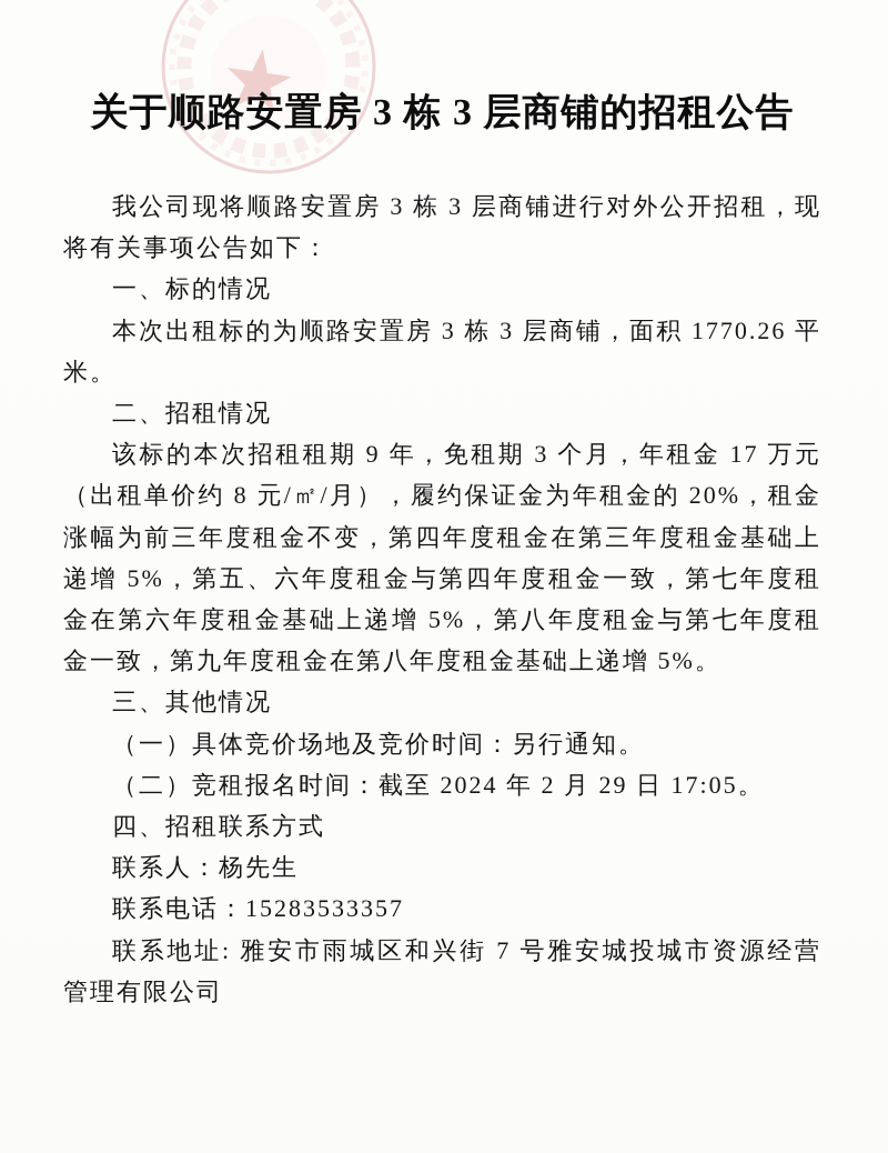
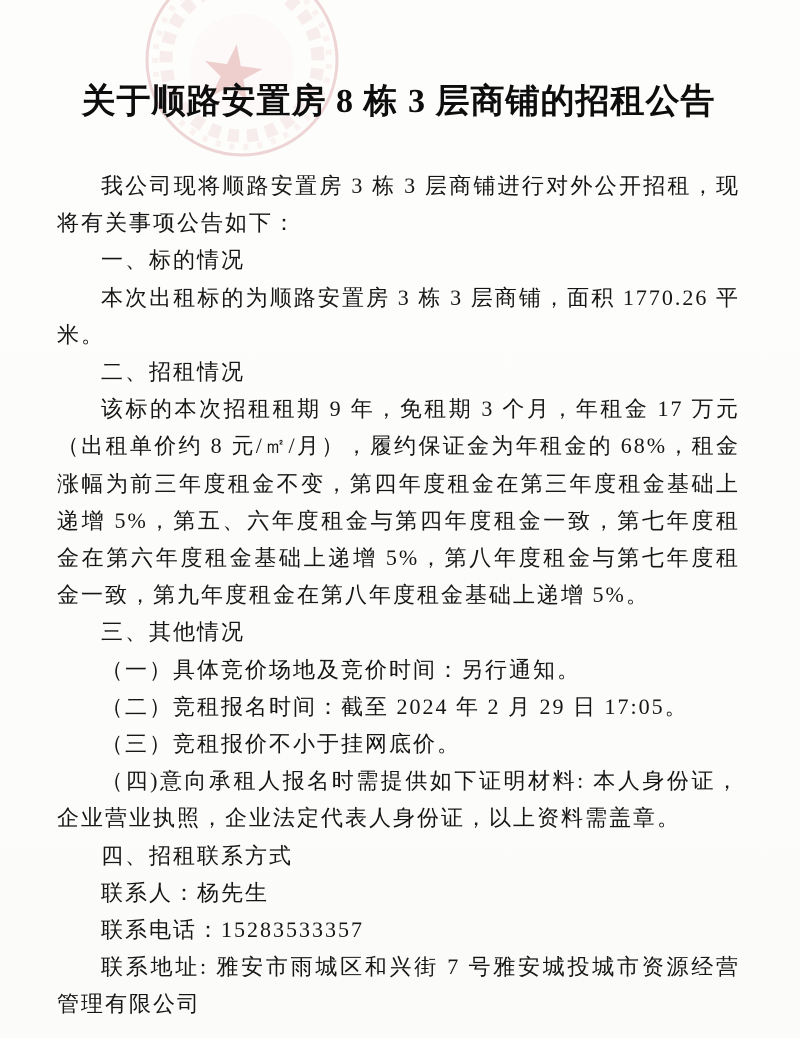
- 关于顺路安置房 3 栋 3 层商铺的招租公告
+ 关于顺路安置房 8 栋 3 层商铺的招租公告
  我公司现将顺路安置房 3 栋 3 层商铺进行对外公开招租，现将有关事项公告如下：
  一、标的情况
  本次出租标的为顺路安置房 3 栋 3 层商铺，面积 1770.26 平米。
  二、招租情况
- 该标的本次招租租期 9 年，免租期 3 个月，年租金 17 万元（出租单价约 8 元/㎡/月），履约保证金为年租金的 20%，租金涨幅为前三年度租金不变，第四年度租金在第三年度租金基础上递增 5%，第五、六年度租金与第四年度租金一致，第七年度租金在第六年度租金基础上递增 5%，第八年度租金与第七年度租金一致，第九年度租金在第八年度租金基础上递增 5%。
+ 该标的本次招租租期 9 年，免租期 3 个月，年租金 17 万元（出租单价约 8 元/㎡/月），履约保证金为年租金的 68%，租金涨幅为前三年度租金不变，第四年度租金在第三年度租金基础上递增 5%，第五、六年度租金与第四年度租金一致，第七年度租金在第六年度租金基础上递增 5%，第八年度租金与第七年度租金一致，第九年度租金在第八年度租金基础上递增 5%。
  三、其他情况
  （一）具体竞价场地及竞价时间：另行通知。
  （二）竞租报名时间：截至 2024 年 2 月 29 日 17:05。
+ （三）竞租报价不小于挂网底价。
+ （四)意向承租人报名时需提供如下证明材料: 本人身份证，企业营业执照，企业法定代表人身份证，以上资料需盖章。
  四、招租联系方式
  联系人：杨先生
  联系电话：15283533357
  联系地址: 雅安市雨城区和兴街 7 号雅安城投城市资源经营管理有限公司
